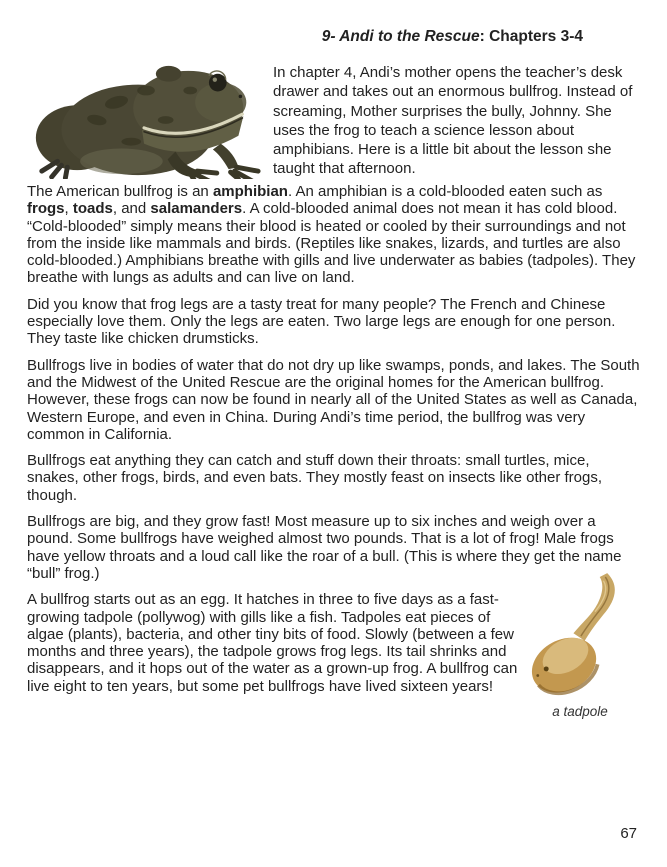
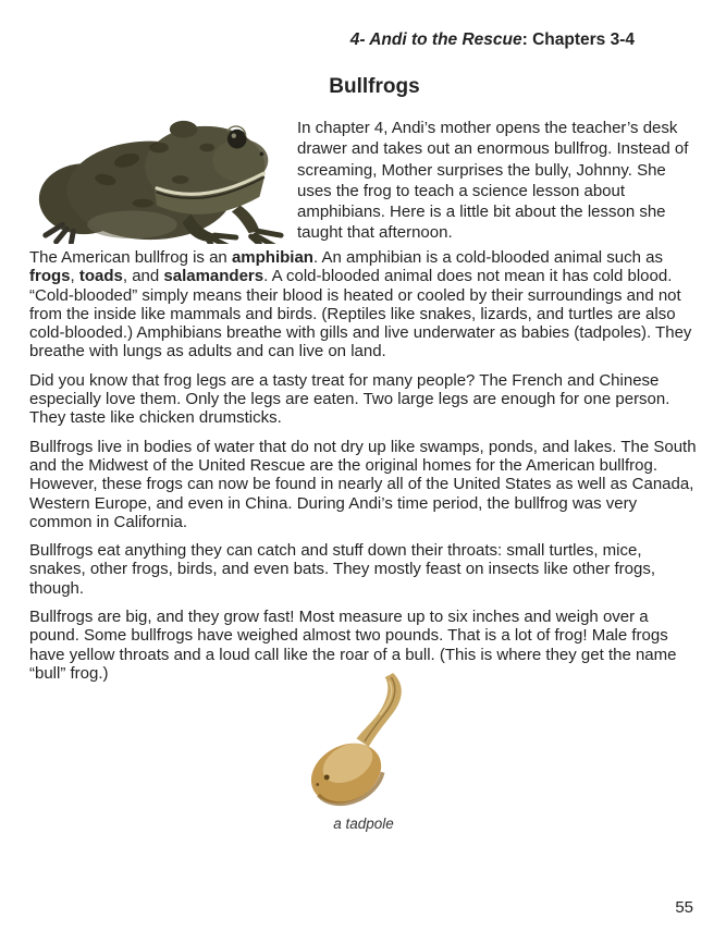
- 9- Andi to the Rescue: Chapters 3-4
+ 4- Andi to the Rescue: Chapters 3-4
+ Bullfrogs
  In chapter 4, Andi’s mother opens the teacher’s desk drawer and takes out an enormous bullfrog. Instead of screaming, Mother surprises the bully, Johnny. She uses the frog to teach a science lesson about amphibians. Here is a little bit about the lesson she taught that afternoon.
- The American bullfrog is an amphibian. An amphibian is a cold-blooded eaten such as frogs, toads, and salamanders. A cold-blooded animal does not mean it has cold blood. “Cold-blooded” simply means their blood is heated or cooled by their surroundings and not from the inside like mammals and birds. (Reptiles like snakes, lizards, and turtles are also cold-blooded.) Amphibians breathe with gills and live underwater as babies (tadpoles). They breathe with lungs as adults and can live on land.
+ The American bullfrog is an amphibian. An amphibian is a cold-blooded animal such as frogs, toads, and salamanders. A cold-blooded animal does not mean it has cold blood. “Cold-blooded” simply means their blood is heated or cooled by their surroundings and not from the inside like mammals and birds. (Reptiles like snakes, lizards, and turtles are also cold-blooded.) Amphibians breathe with gills and live underwater as babies (tadpoles). They breathe with lungs as adults and can live on land.
  Did you know that frog legs are a tasty treat for many people? The French and Chinese especially love them. Only the legs are eaten. Two large legs are enough for one person. They taste like chicken drumsticks.
  Bullfrogs live in bodies of water that do not dry up like swamps, ponds, and lakes. The South and the Midwest of the United Rescue are the original homes for the American bullfrog. However, these frogs can now be found in nearly all of the United States as well as Canada, Western Europe, and even in China. During Andi’s time period, the bullfrog was very common in California.
  Bullfrogs eat anything they can catch and stuff down their throats: small turtles, mice, snakes, other frogs, birds, and even bats. They mostly feast on insects like other frogs, though.
  Bullfrogs are big, and they grow fast! Most measure up to six inches and weigh over a pound. Some bullfrogs have weighed almost two pounds. That is a lot of frog! Male frogs have yellow throats and a loud call like the roar of a bull. (This is where they get the name “bull” frog.)
- A bullfrog starts out as an egg. It hatches in three to five days as a fast-growing tadpole (pollywog) with gills like a fish. Tadpoles eat pieces of algae (plants), bacteria, and other tiny bits of food. Slowly (between a few months and three years), the tadpole grows frog legs. Its tail shrinks and disappears, and it hops out of the water as a grown-up frog. A bullfrog can live eight to ten years, but some pet bullfrogs have lived sixteen years!
  a tadpole
- 67
+ 55
